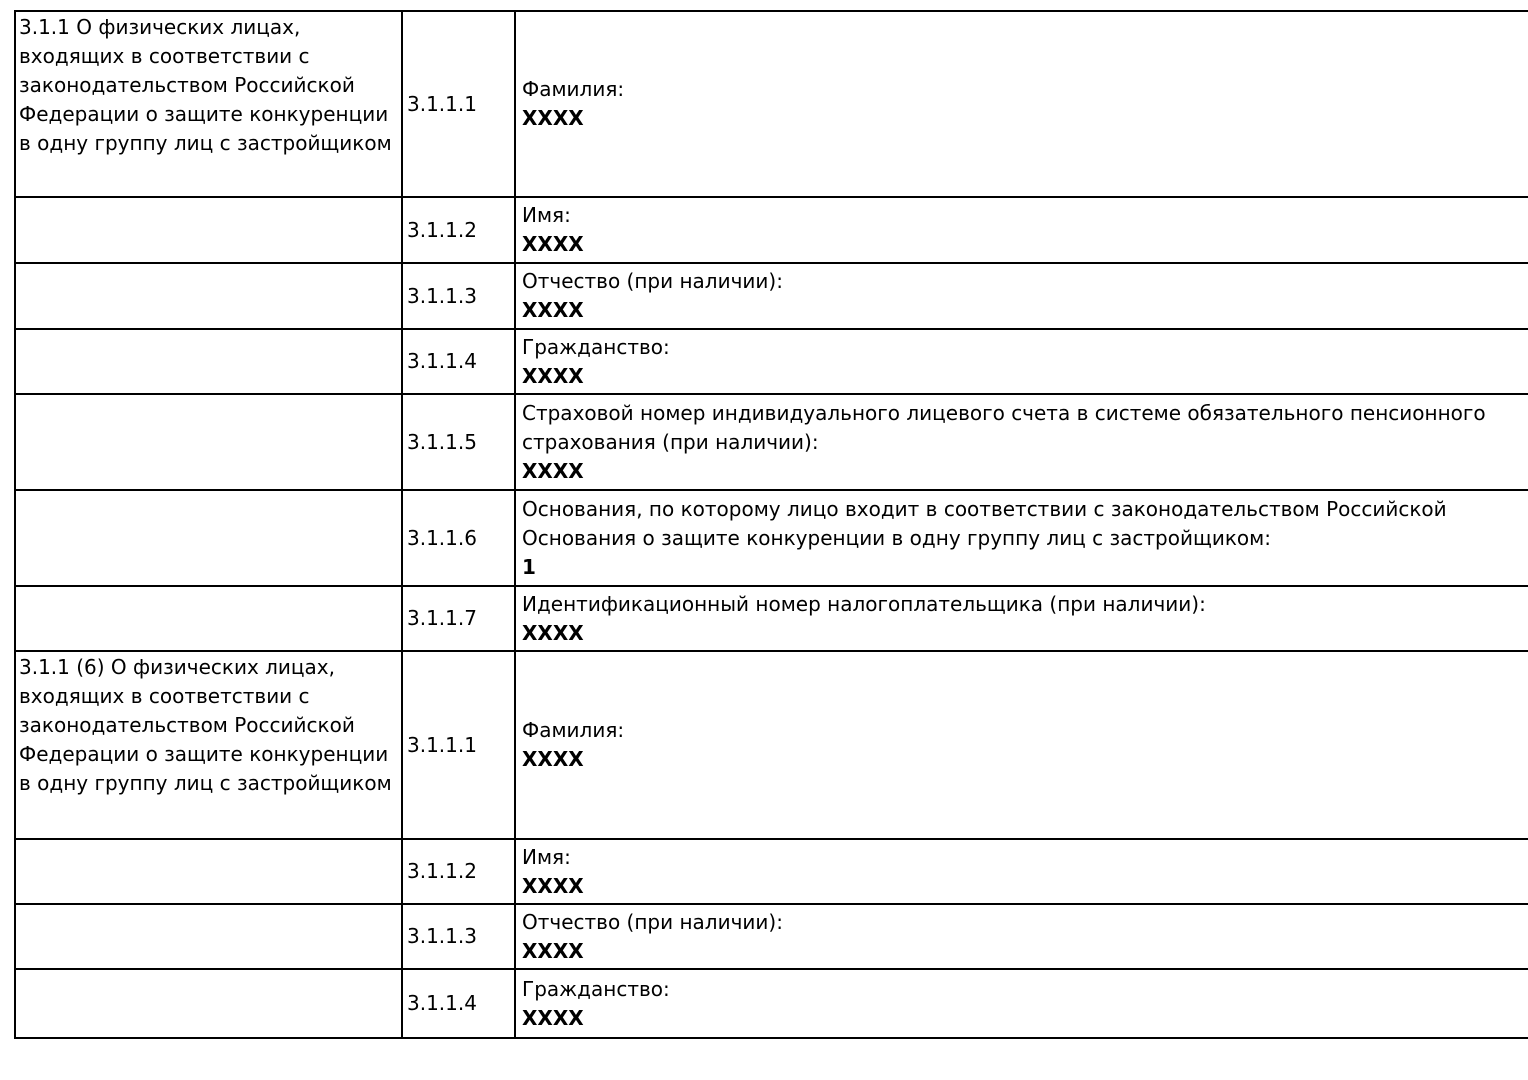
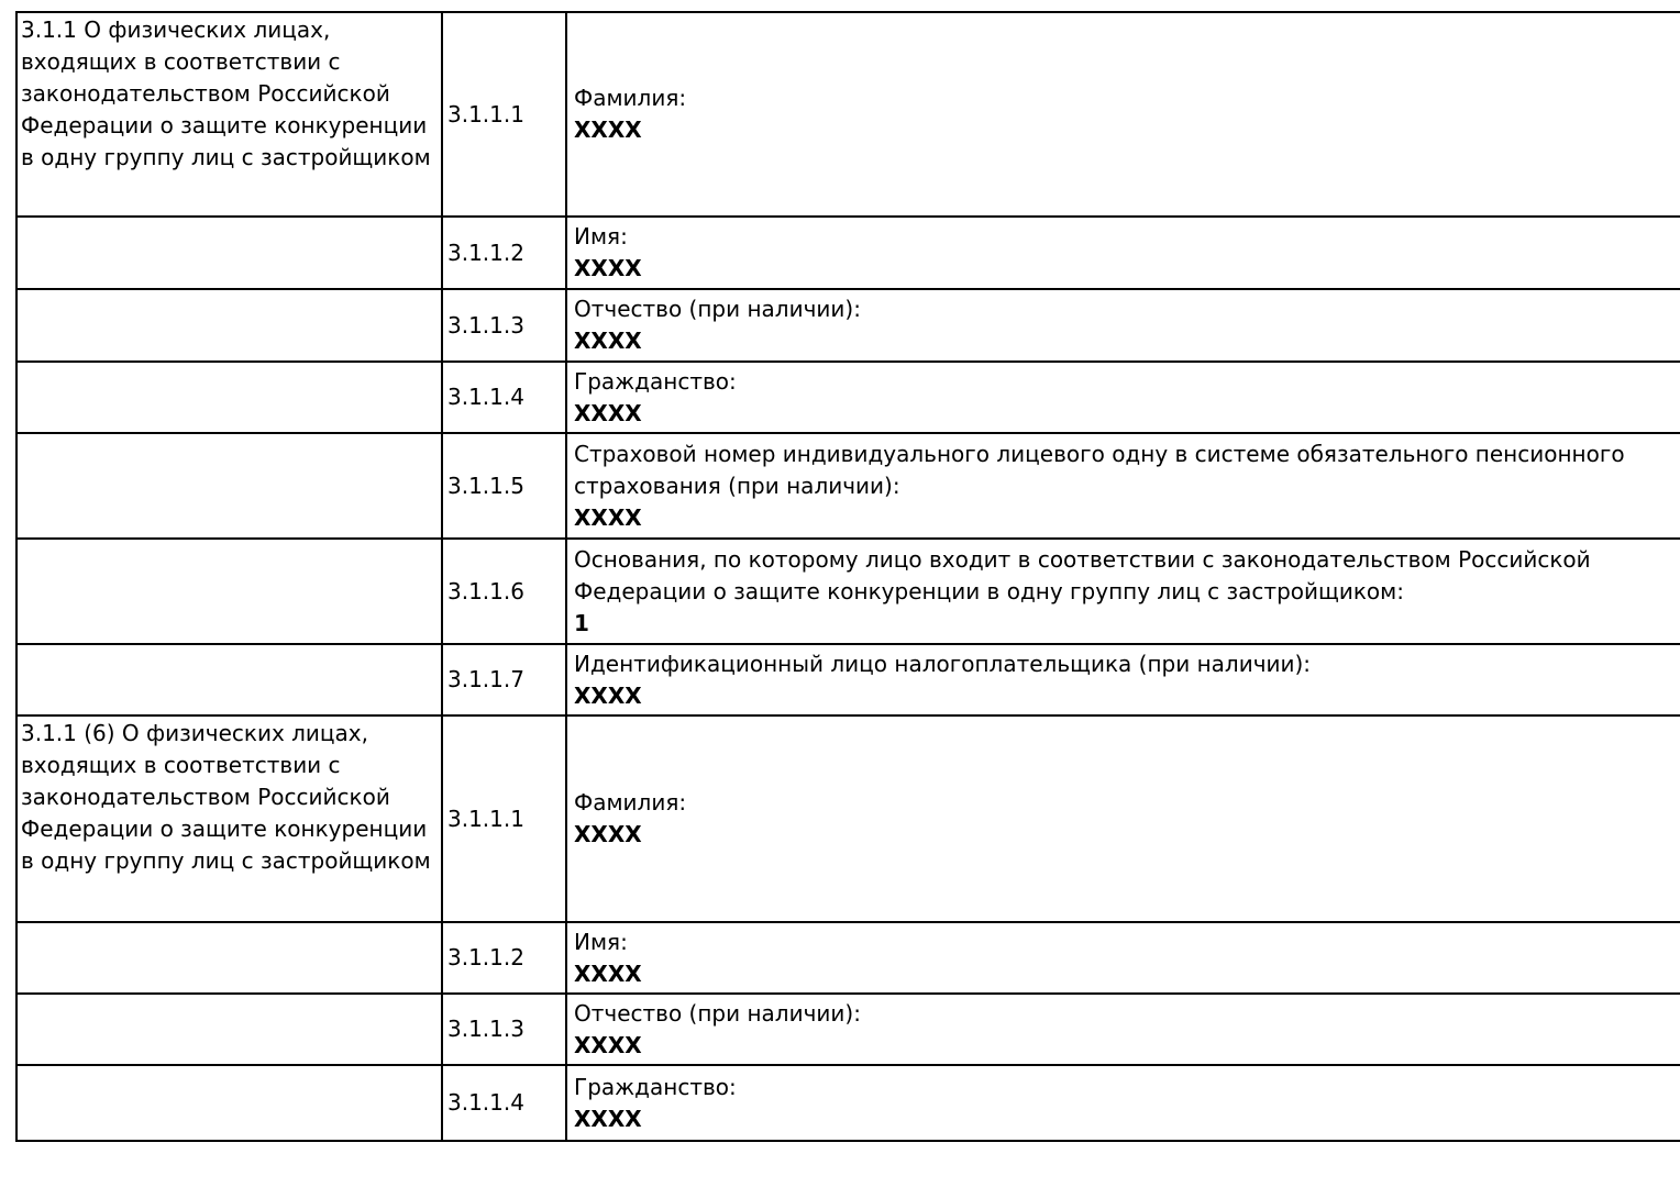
  3.1.1 О физических лицах, входящих в соответствии с законодательством Российской Федерации о защите конкуренции в одну группу лиц с застройщиком	3.1.1.1	Фамилия: XXXX
  	3.1.1.2	Имя: XXXX
  	3.1.1.3	Отчество (при наличии): XXXX
  	3.1.1.4	Гражданство: XXXX
- 	3.1.1.5	Страховой номер индивидуального лицевого счета в системе обязательного пенсионного страхования (при наличии): XXXX
+ 	3.1.1.5	Страховой номер индивидуального лицевого одну в системе обязательного пенсионного страхования (при наличии): XXXX
- 	3.1.1.6	Основания, по которому лицо входит в соответствии с законодательством Российской Основания о защите конкуренции в одну группу лиц с застройщиком: 1
+ 	3.1.1.6	Основания, по которому лицо входит в соответствии с законодательством Российской Федерации о защите конкуренции в одну группу лиц с застройщиком: 1
- 	3.1.1.7	Идентификационный номер налогоплательщика (при наличии): XXXX
+ 	3.1.1.7	Идентификационный лицо налогоплательщика (при наличии): XXXX
  3.1.1 (6) О физических лицах, входящих в соответствии с законодательством Российской Федерации о защите конкуренции в одну группу лиц с застройщиком	3.1.1.1	Фамилия: XXXX
  	3.1.1.2	Имя: XXXX
  	3.1.1.3	Отчество (при наличии): XXXX
  	3.1.1.4	Гражданство: XXXX
